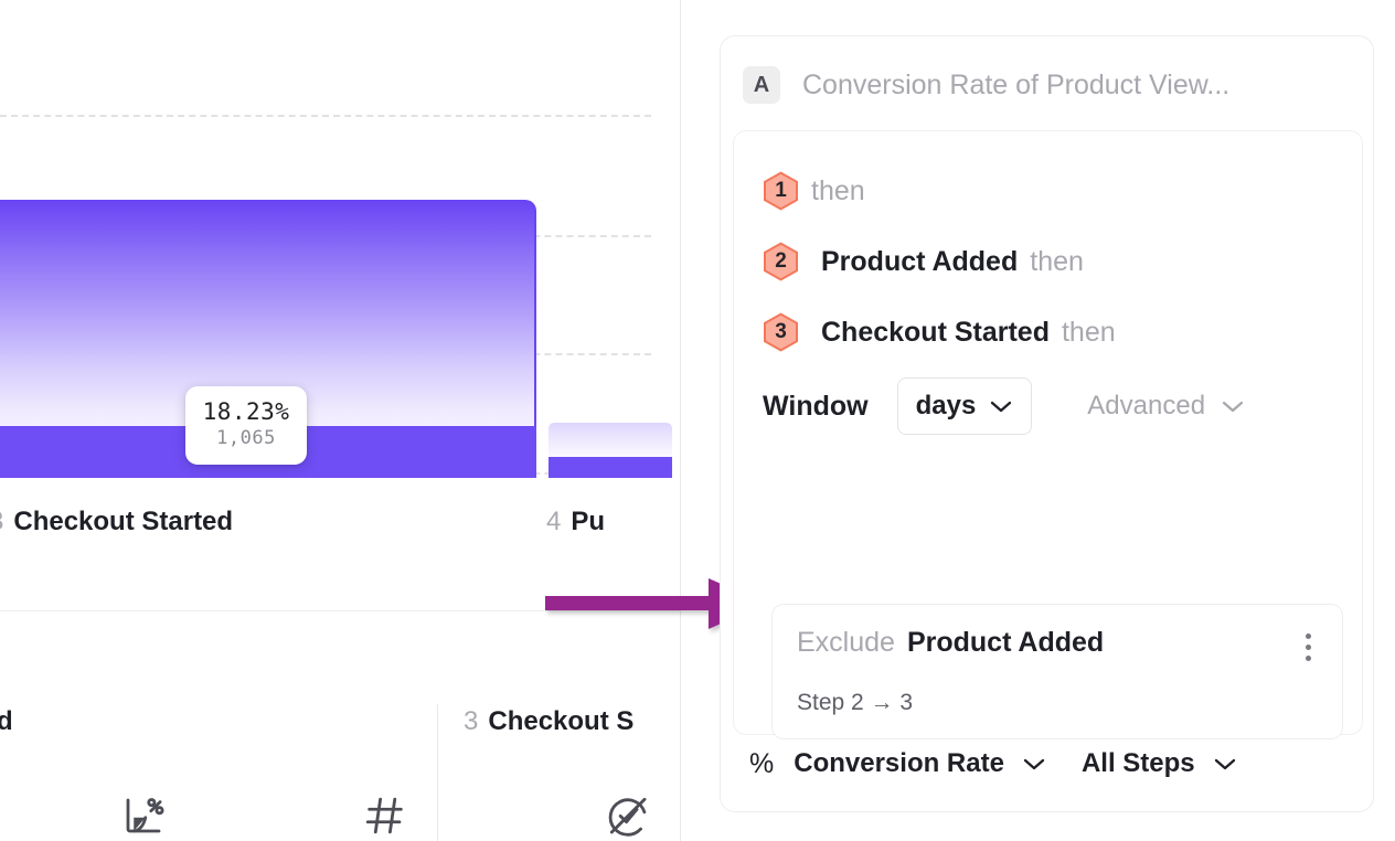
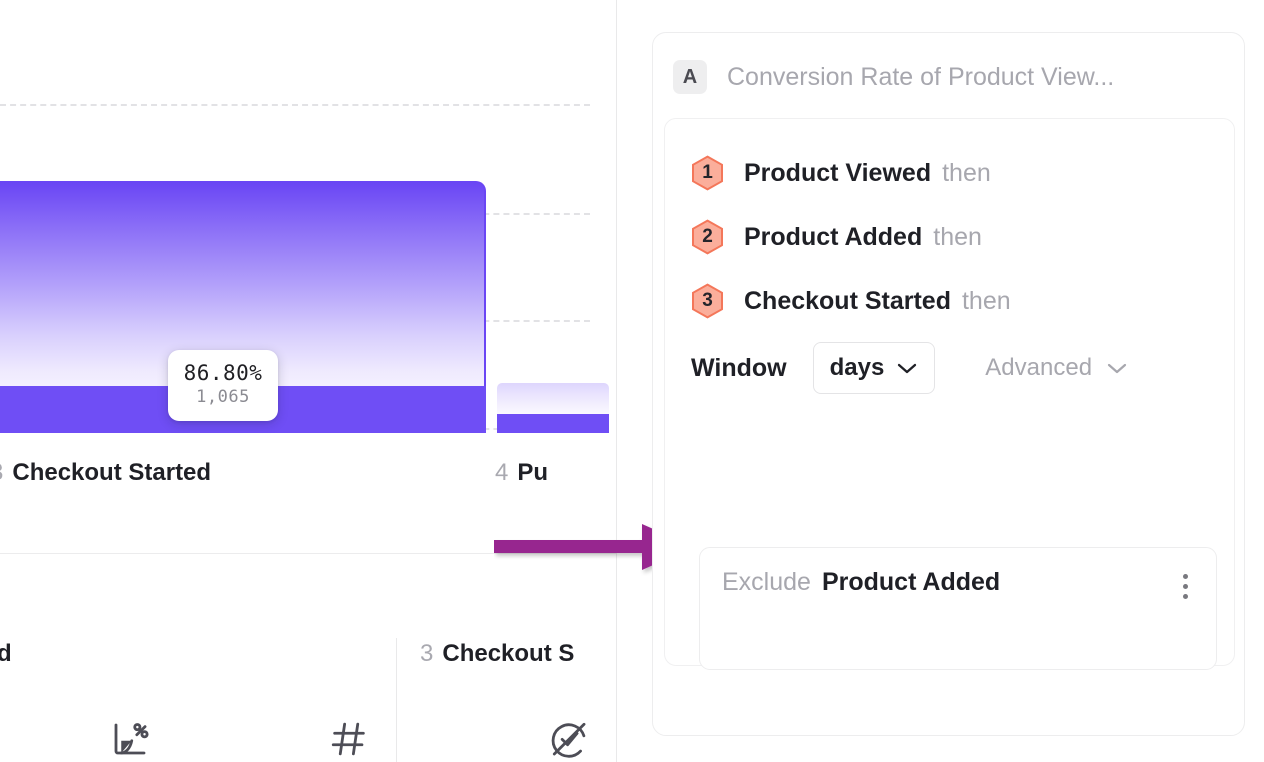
- 18.23%
+ 86.80%
  1,065
  Checkout Started
  4 Pu
  d
  3 Checkout S
  A
  Conversion Rate of Product View...
  1
+ Product Viewed
  then
  2
  Product Added
  then
  3
  Checkout Started
  then
  Window
  days
  Advanced
  Exclude
  Product Added
- Step 2 → 3
- %
- Conversion Rate
- All Steps
